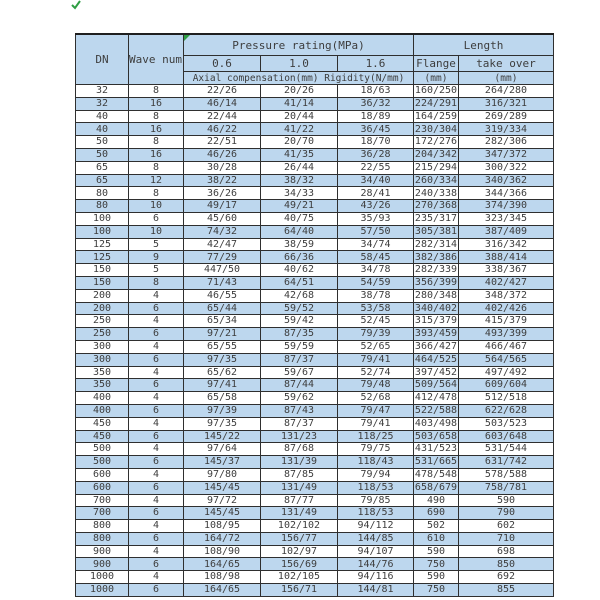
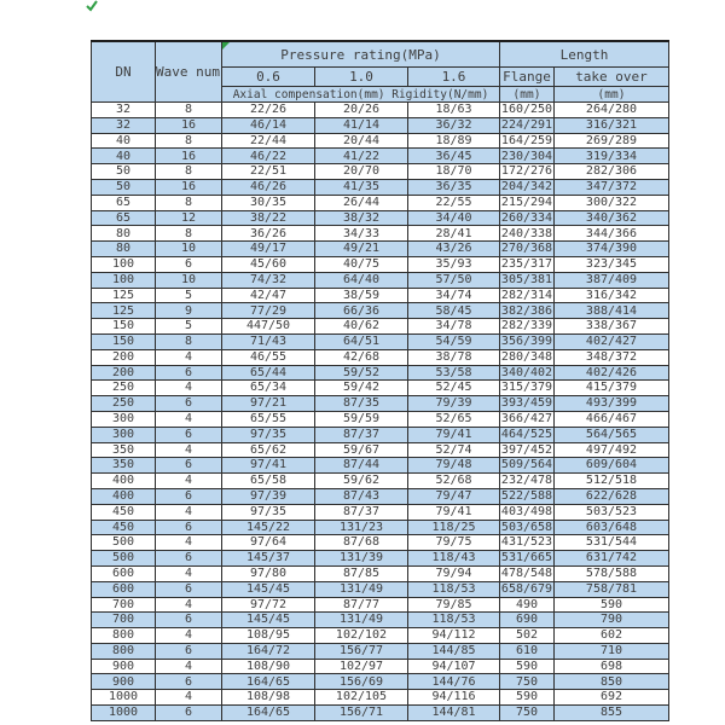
  DN	Wave num	Pressure rating(MPa)	Length
  0.6	1.0	1.6	Flange	take over
  Axial compensation(mm) Rigidity(N/mm)	(mm)	(mm)
  32	8	22/26	20/26	18/63	160/250	264/280
  32	16	46/14	41/14	36/32	224/291	316/321
  40	8	22/44	20/44	18/89	164/259	269/289
  40	16	46/22	41/22	36/45	230/304	319/334
  50	8	22/51	20/70	18/70	172/276	282/306
- 50	16	46/26	41/35	36/28	204/342	347/372
+ 50	16	46/26	41/35	36/35	204/342	347/372
- 65	8	30/28	26/44	22/55	215/294	300/322
+ 65	8	30/35	26/44	22/55	215/294	300/322
  65	12	38/22	38/32	34/40	260/334	340/362
  80	8	36/26	34/33	28/41	240/338	344/366
  80	10	49/17	49/21	43/26	270/368	374/390
  100	6	45/60	40/75	35/93	235/317	323/345
  100	10	74/32	64/40	57/50	305/381	387/409
  125	5	42/47	38/59	34/74	282/314	316/342
  125	9	77/29	66/36	58/45	382/386	388/414
  150	5	447/50	40/62	34/78	282/339	338/367
  150	8	71/43	64/51	54/59	356/399	402/427
  200	4	46/55	42/68	38/78	280/348	348/372
  200	6	65/44	59/52	53/58	340/402	402/426
  250	4	65/34	59/42	52/45	315/379	415/379
  250	6	97/21	87/35	79/39	393/459	493/399
  300	4	65/55	59/59	52/65	366/427	466/467
  300	6	97/35	87/37	79/41	464/525	564/565
  350	4	65/62	59/67	52/74	397/452	497/492
  350	6	97/41	87/44	79/48	509/564	609/604
- 400	4	65/58	59/62	52/68	412/478	512/518
+ 400	4	65/58	59/62	52/68	232/478	512/518
  400	6	97/39	87/43	79/47	522/588	622/628
  450	4	97/35	87/37	79/41	403/498	503/523
  450	6	145/22	131/23	118/25	503/658	603/648
  500	4	97/64	87/68	79/75	431/523	531/544
  500	6	145/37	131/39	118/43	531/665	631/742
  600	4	97/80	87/85	79/94	478/548	578/588
  600	6	145/45	131/49	118/53	658/679	758/781
  700	4	97/72	87/77	79/85	490	590
  700	6	145/45	131/49	118/53	690	790
  800	4	108/95	102/102	94/112	502	602
  800	6	164/72	156/77	144/85	610	710
  900	4	108/90	102/97	94/107	590	698
  900	6	164/65	156/69	144/76	750	850
  1000	4	108/98	102/105	94/116	590	692
  1000	6	164/65	156/71	144/81	750	855
